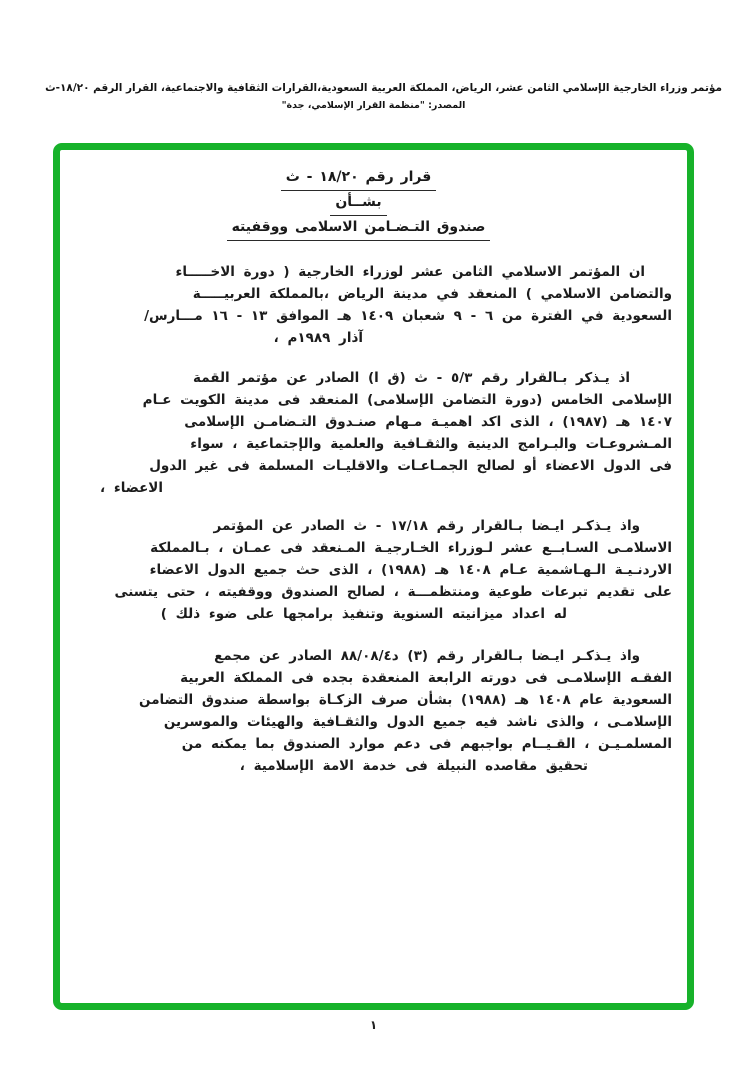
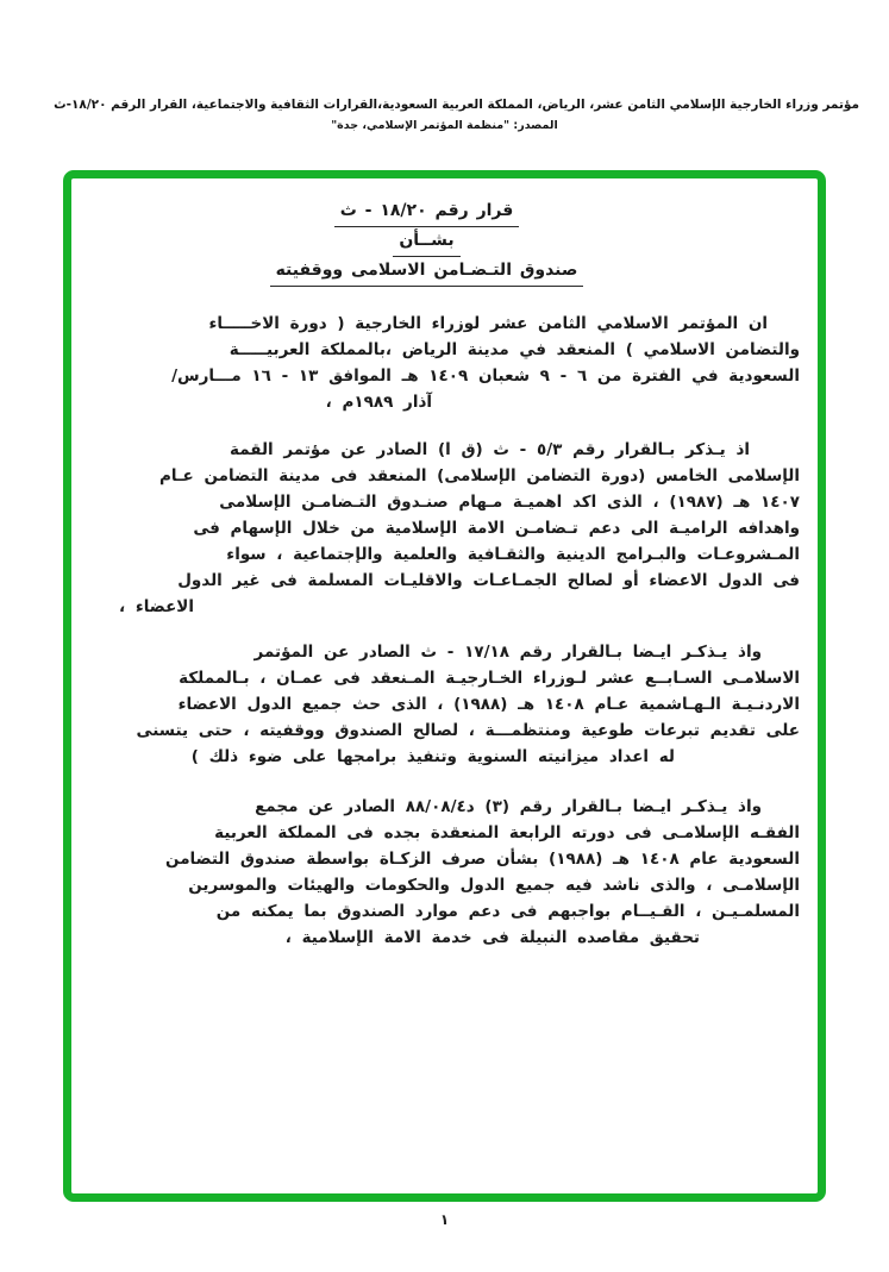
  مؤتمر وزراء الخارجية الإسلامي الثامن عشر، الرياض، المملكة العربية السعودية،القرارات الثقافية والاجتماعية، القرار الرقم ١٨/٢٠-ث
- المصدر: "منظمة القرار الإسلامي، جدة"
+ المصدر: "منظمة المؤتمر الإسلامي، جدة"
  قرار رقم ١٨/٢٠ - ث
  بشــأن
  صندوق التـضـامن الاسلامى ووقفيته
  ان المؤتمر الاسلامي الثامن عشر لوزراء الخارجية ( دورة الاخـــــاء
  والتضامن الاسلامي ) المنعقد في مدينة الرياض ،بالمملكة العربيـــــة
  السعودية في الفترة من ٦ - ٩ شعبان ١٤٠٩ هـ الموافق ١٣ - ١٦ مـــارس/
  آذار ١٩٨٩م ،
  اذ يـذكر بـالقرار رقم ٥/٣ - ث (ق ا) الصادر عن مؤتمر القمة
- الإسلامى الخامس (دورة التضامن الإسلامى) المنعقد فى مدينة الكويت عـام
+ الإسلامى الخامس (دورة التضامن الإسلامى) المنعقد فى مدينة التضامن عـام
  ١٤٠٧ هـ (١٩٨٧) ، الذى اكد اهميـة مـهام صنـدوق التـضامـن الإسلامى
+ واهدافه الراميـة الى دعم تـضامـن الامة الإسلامية من خلال الإسهام فى
  المـشروعـات والبـرامج الدينية والثقـافية والعلمية والإجتماعية ، سواء
  فى الدول الاعضاء أو لصالح الجمـاعـات والاقليـات المسلمة فى غير الدول
  الاعضاء ،
  واذ يـذكـر ايـضا بـالقرار رقم ١٧/١٨ - ث الصادر عن المؤتمر
  الاسلامـى السـابــع عشر لـوزراء الخـارجيـة المـنعقد فى عمـان ، بـالمملكة
  الاردنـيـة الـهـاشمية عـام ١٤٠٨ هـ (١٩٨٨) ، الذى حث جميع الدول الاعضاء
  على تقديم تبرعات طوعية ومنتظمـــة ، لصالح الصندوق ووقفيته ، حتى يتسنى
  له اعداد ميزانيته السنوية وتنفيذ برامجها على ضوء ذلك )
  واذ يـذكـر ايـضا بـالقرار رقم (٣) د٨٨/٠٨/٤ الصادر عن مجمع
  الفقـه الإسلامـى فى دورته الرابعة المنعقدة بجده فى المملكة العربية
  السعودية عام ١٤٠٨ هـ (١٩٨٨) بشأن صرف الزكـاة بواسطة صندوق التضامن
- الإسلامـى ، والذى ناشد فيه جميع الدول والثقـافية والهيئات والموسرين
+ الإسلامـى ، والذى ناشد فيه جميع الدول والحكومات والهيئات والموسرين
  المسلمـيـن ، القـيــام بواجبهم فى دعم موارد الصندوق بما يمكنه من
  تحقيق مقاصده النبيلة فى خدمة الامة الإسلامية ،
  ١
